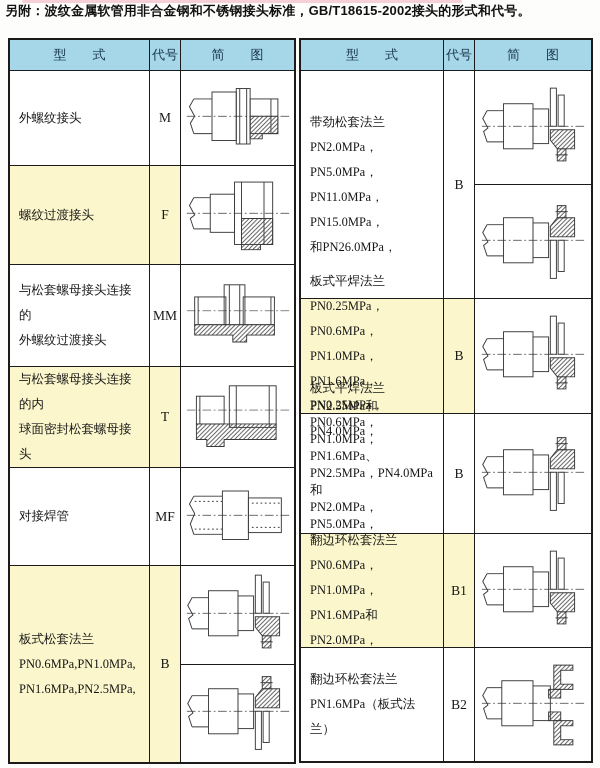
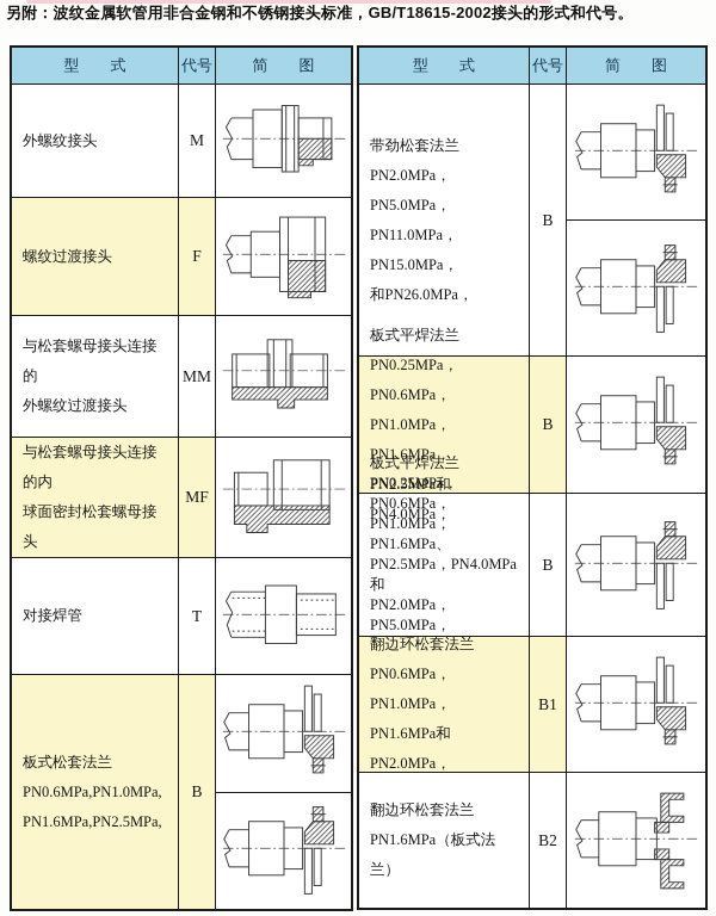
  另附：波纹金属软管用非合金钢和不锈钢接头标准，GB/T18615-2002接头的形式和代号。
  型 式
  代号
  简 图
  外螺纹接头
  M
  螺纹过渡接头
  F
  与松套螺母接头连接的
  外螺纹过渡接头
  MM
  与松套螺母接头连接的内
  球面密封松套螺母接头
- T
+ MF
  对接焊管
- MF
+ T
  板式松套法兰
  PN0.6MPa,PN1.0MPa,
  PN1.6MPa,PN2.5MPa,
  B
  型 式
  代号
  简 图
  带劲松套法兰
  PN2.0MPa，PN5.0MPa，
  PN11.0MPa，PN15.0MPa，
  和PN26.0MPa，
  B
  板式平焊法兰
  PN0.25MPa，PN0.6MPa，
  PN1.0MPa，PN1.6MPa，
  PN2.5MPa和PN4.0MPa，
  B
  板式平焊法兰
  PN0.25MPa，PN0.6MPa，
  PN1.0MPa，PN1.6MPa、
  PN2.5MPa，PN4.0MPa和
  PN2.0MPa，PN5.0MPa，
  B
  翻边环松套法兰
  PN0.6MPa，PN1.0MPa，
  PN1.6MPa和PN2.0MPa，
  B1
  翻边环松套法兰
  PN1.6MPa（板式法兰）
  B2
